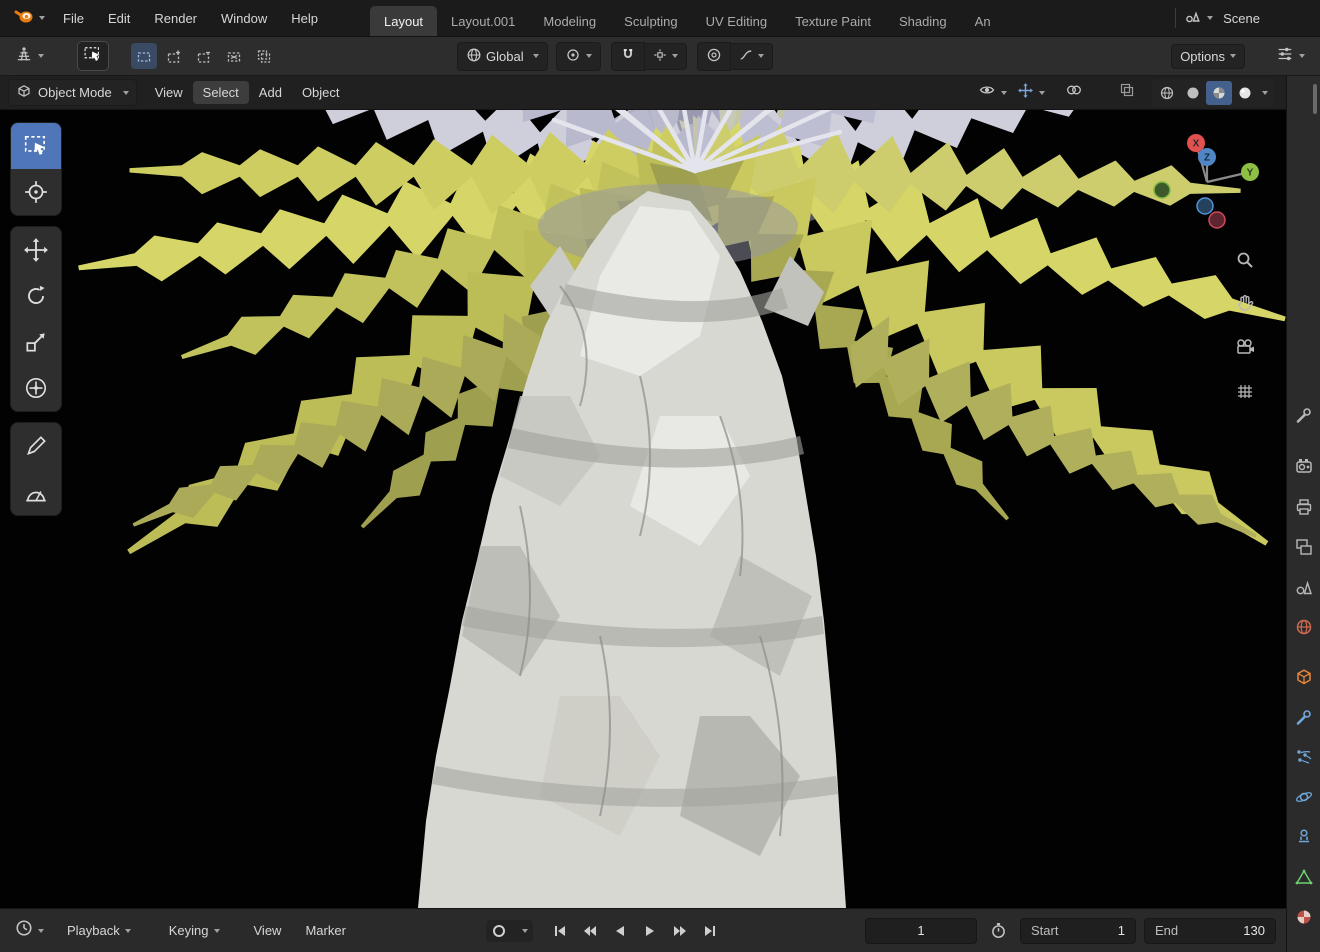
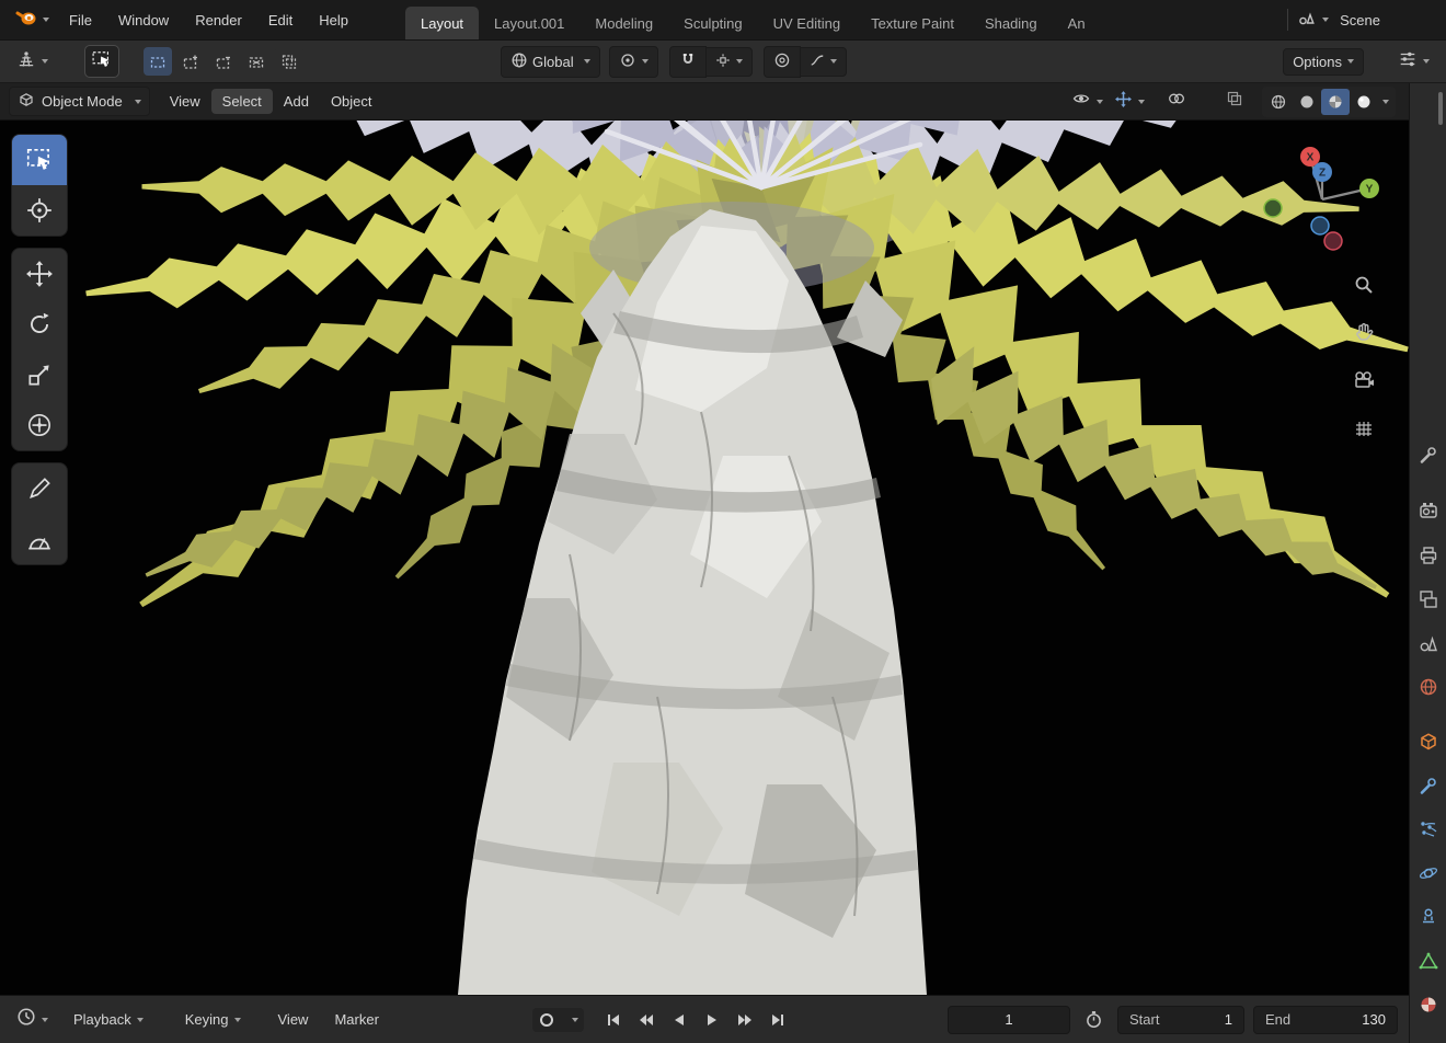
  File
- Edit
+ Window
  Render
- Window
+ Edit
  Help
  Layout
  Layout.001
  Modeling
  Sculpting
  UV Editing
  Texture Paint
  Shading
  An
  Scene
  Global
  Options
  Object Mode
  View
  Select
  Add
  Object
  X
  Z
  Y
  Playback
  Keying
  View
  Marker
  1
  Start
  1
  End
  130
